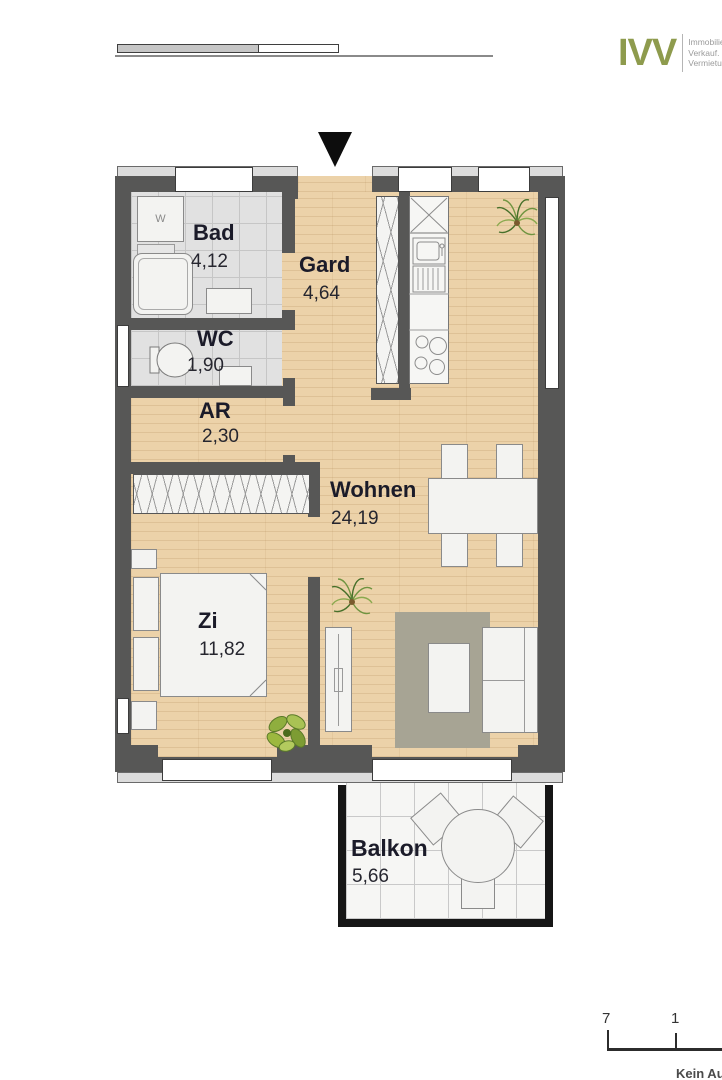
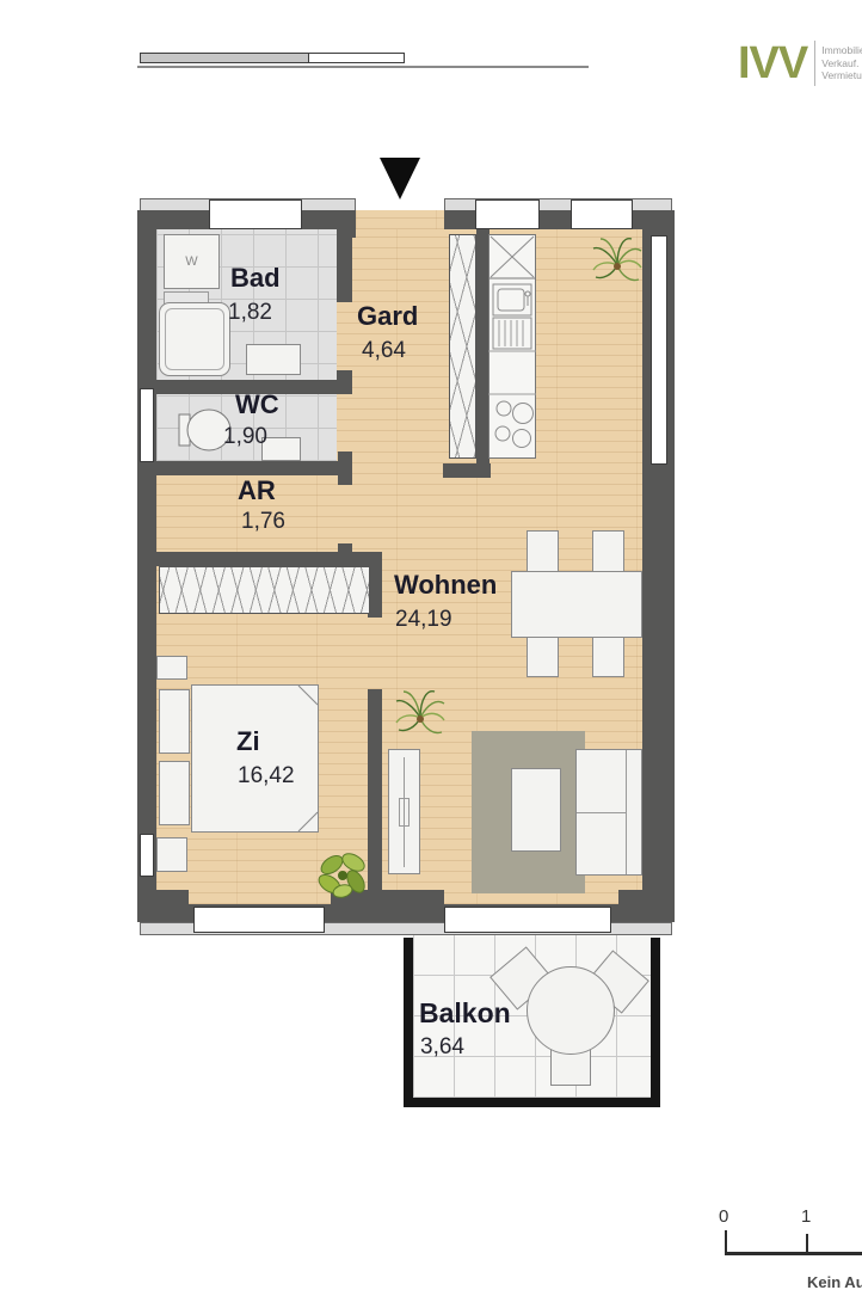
  IVV
  Immobili
  Verkauf.
  Vermietu
  W
  Bad
- 4,12
+ 1,82
  Gard
  4,64
  WC
  1,90
  AR
- 2,30
+ 1,76
  Wohnen
  24,19
  Zi
- 11,82
+ 16,42
  Balkon
- 5,66
+ 3,64
- 7
+ 0
  1
  Kein Au
